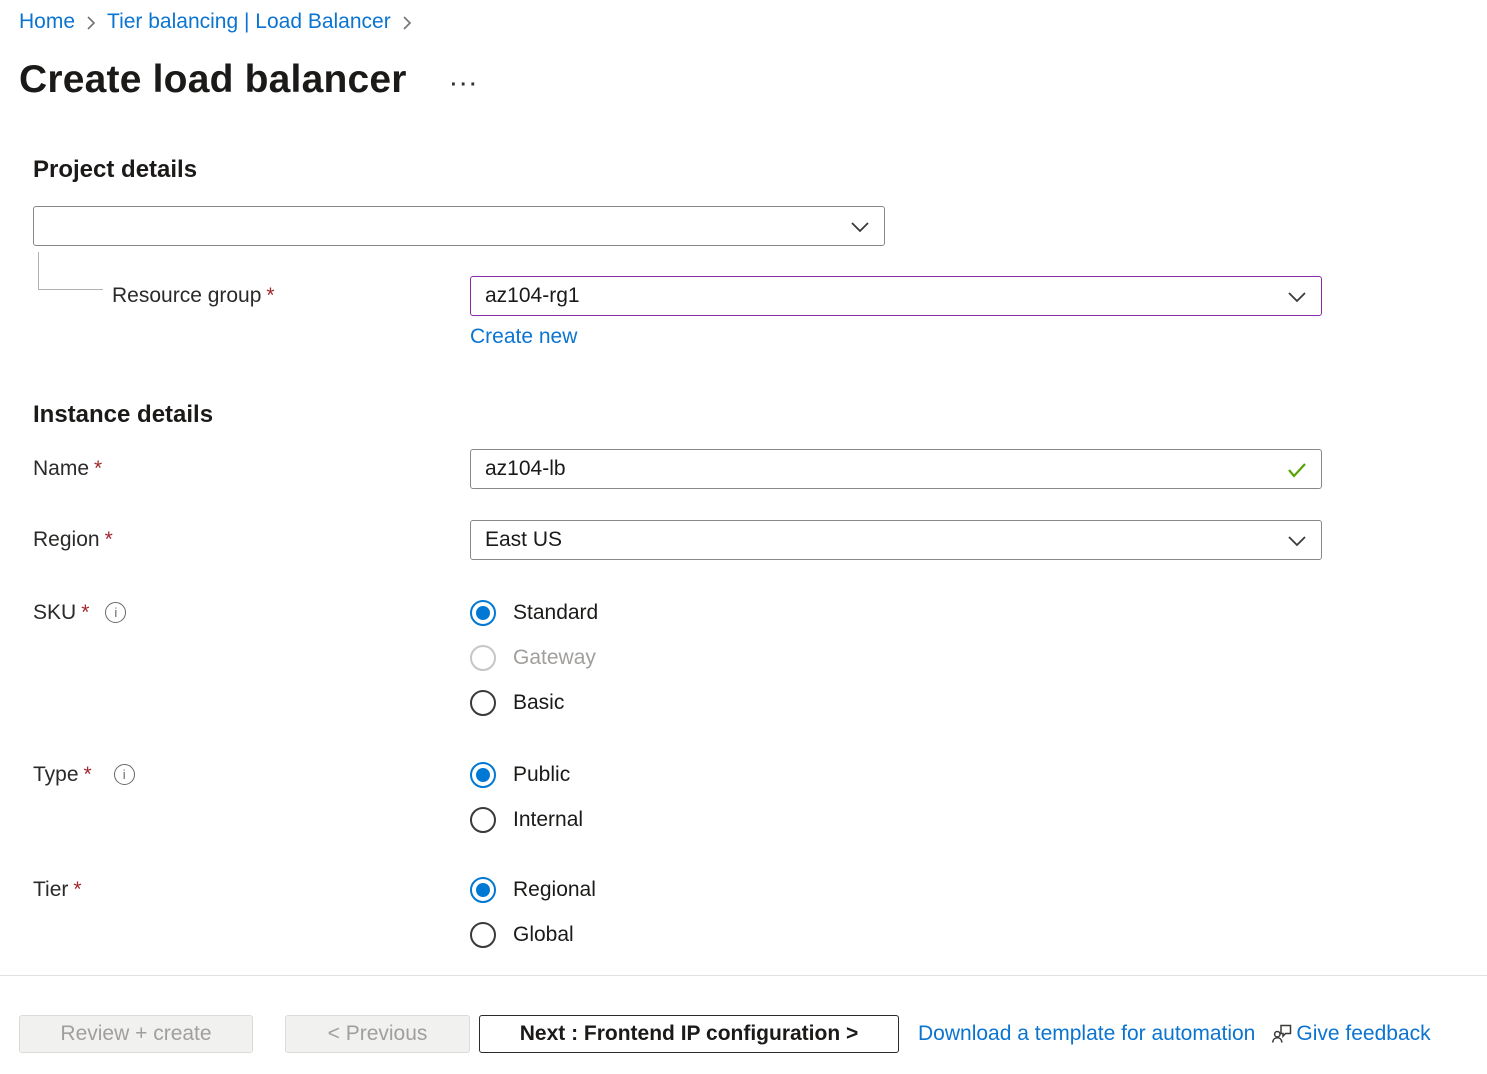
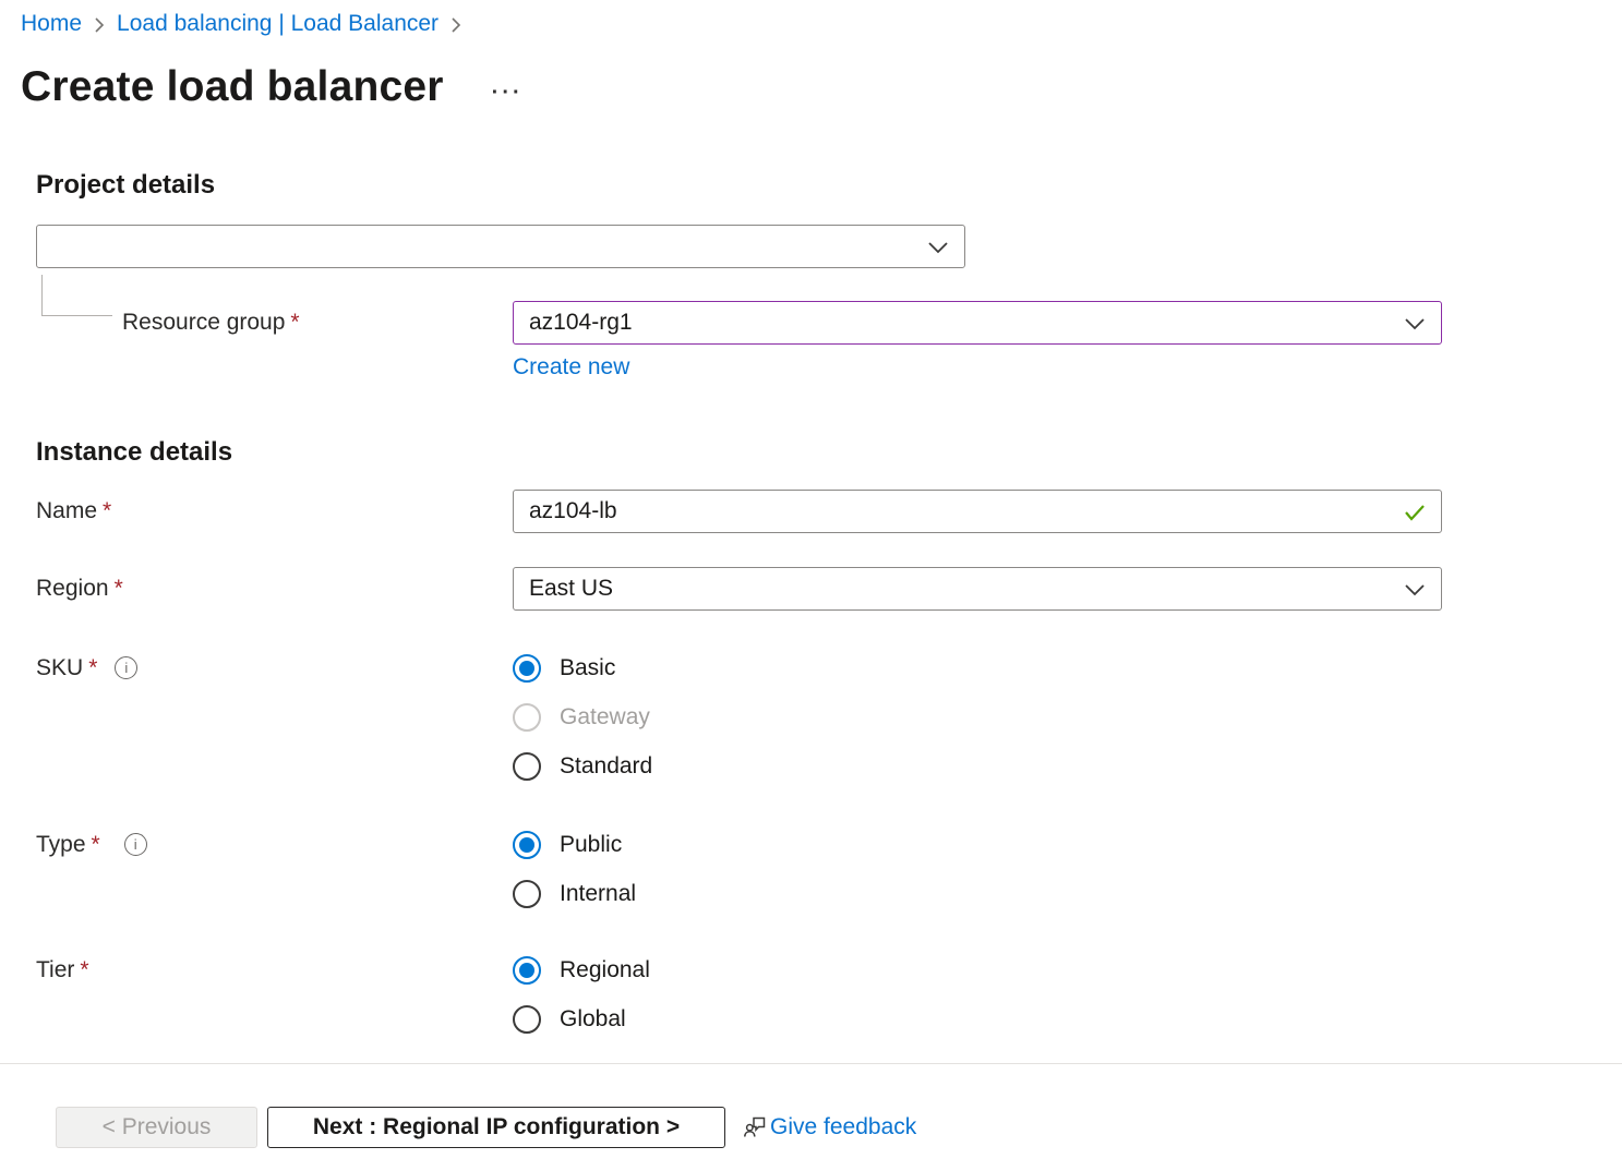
  Home
- Tier balancing | Load Balancer
+ Load balancing | Load Balancer
  Create load balancer
  ···
  Project details
  Resource group *
  az104-rg1
  Create new
  Instance details
  Name *
  az104-lb
  Region *
  East US
  SKU
  *
  i
- Standard
+ Basic
  Gateway
- Basic
+ Standard
  Type
  *
  i
  Public
  Internal
  Tier
  *
  Regional
  Global
- Review + create
  < Previous
- Next : Frontend IP configuration >
+ Next : Regional IP configuration >
- Download a template for automation
  Give feedback
